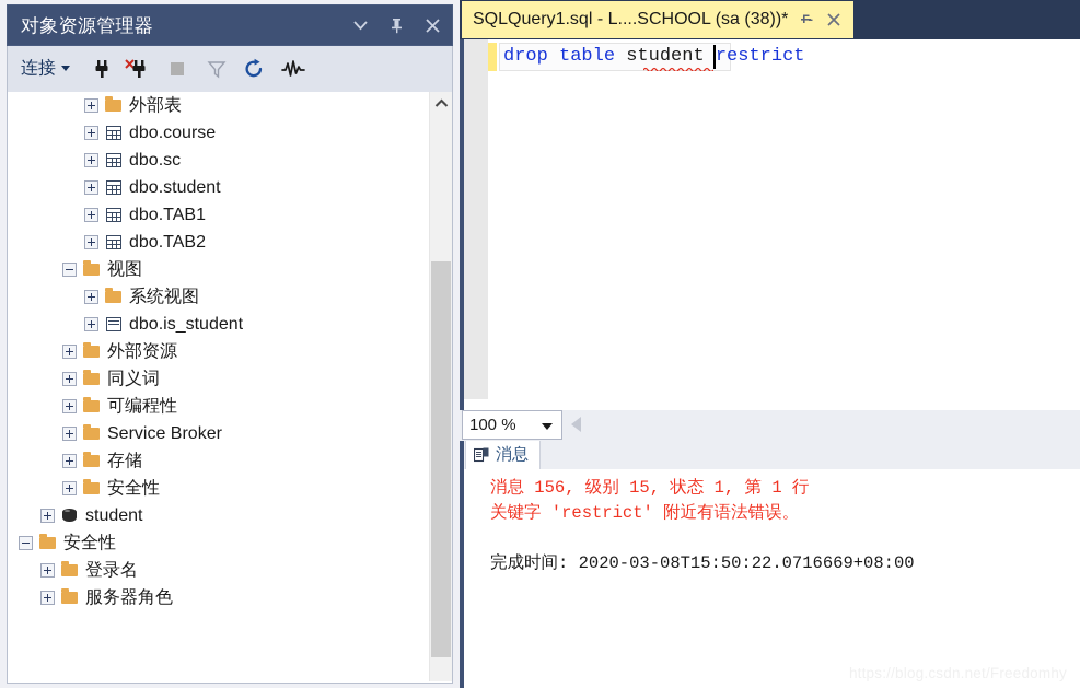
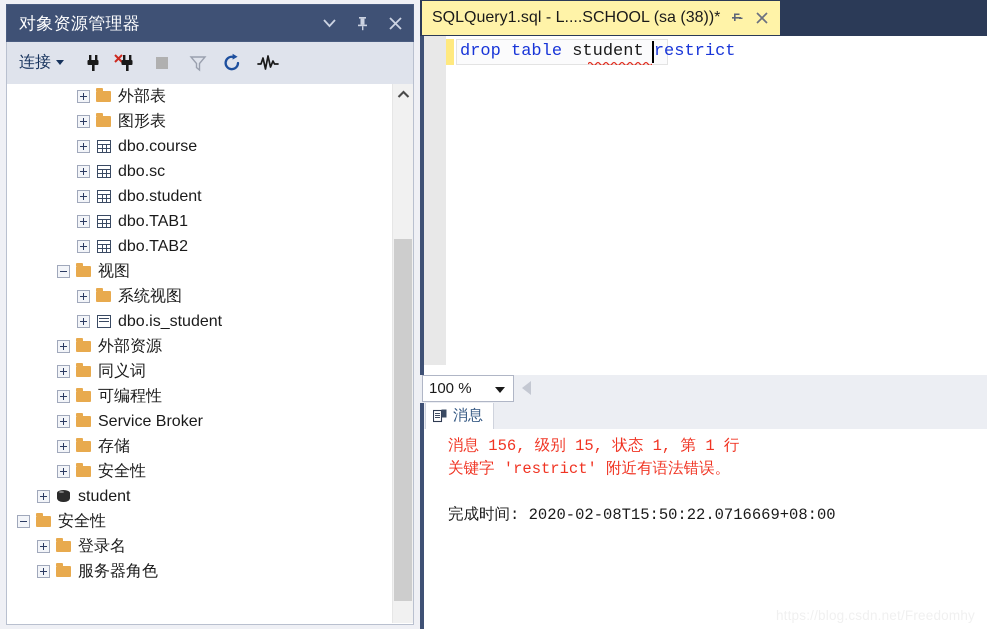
  对象资源管理器
  连接
  外部表
+ 图形表
  dbo.course
  dbo.sc
  dbo.student
  dbo.TAB1
  dbo.TAB2
  视图
  系统视图
  dbo.is_student
  外部资源
  同义词
  可编程性
  Service Broker
  存储
  安全性
  student
  安全性
  登录名
  服务器角色
  SQLQuery1.sql - L....SCHOOL (sa (38))*
  drop table student restrict
  100 %
  消息
  消息 156, 级别 15, 状态 1, 第 1 行
  关键字 'restrict' 附近有语法错误。
- 完成时间: 2020-03-08T15:50:22.0716669+08:00
+ 完成时间: 2020-02-08T15:50:22.0716669+08:00
